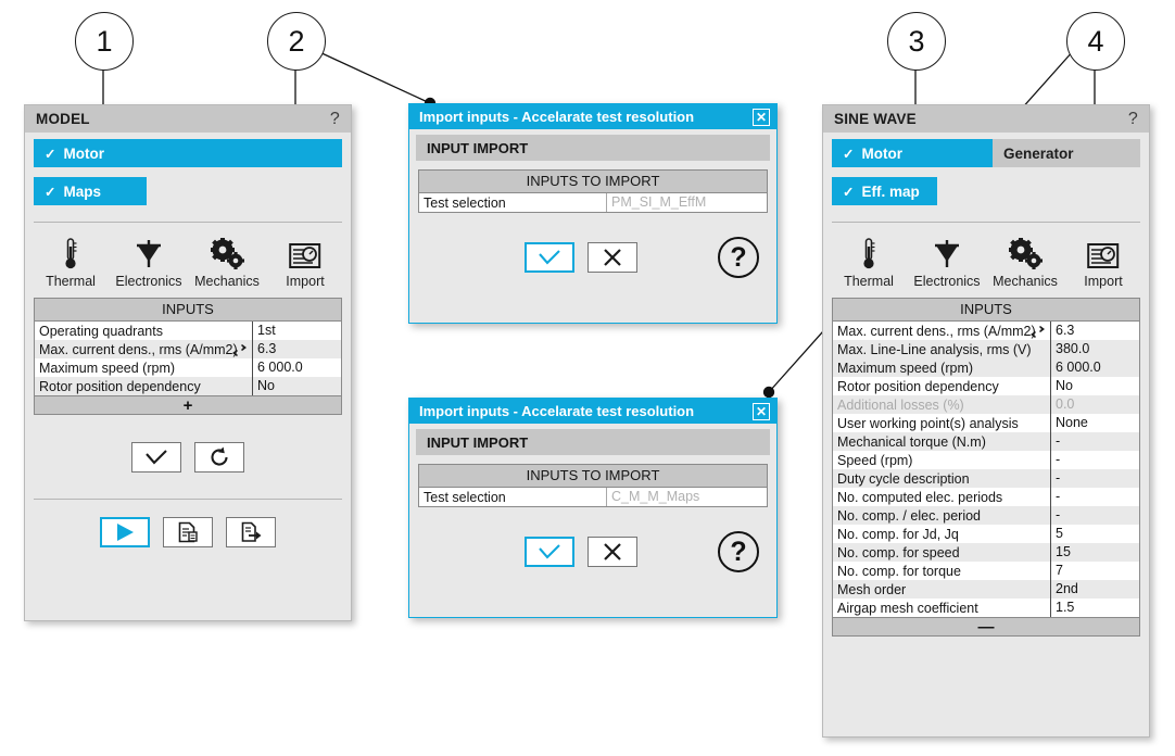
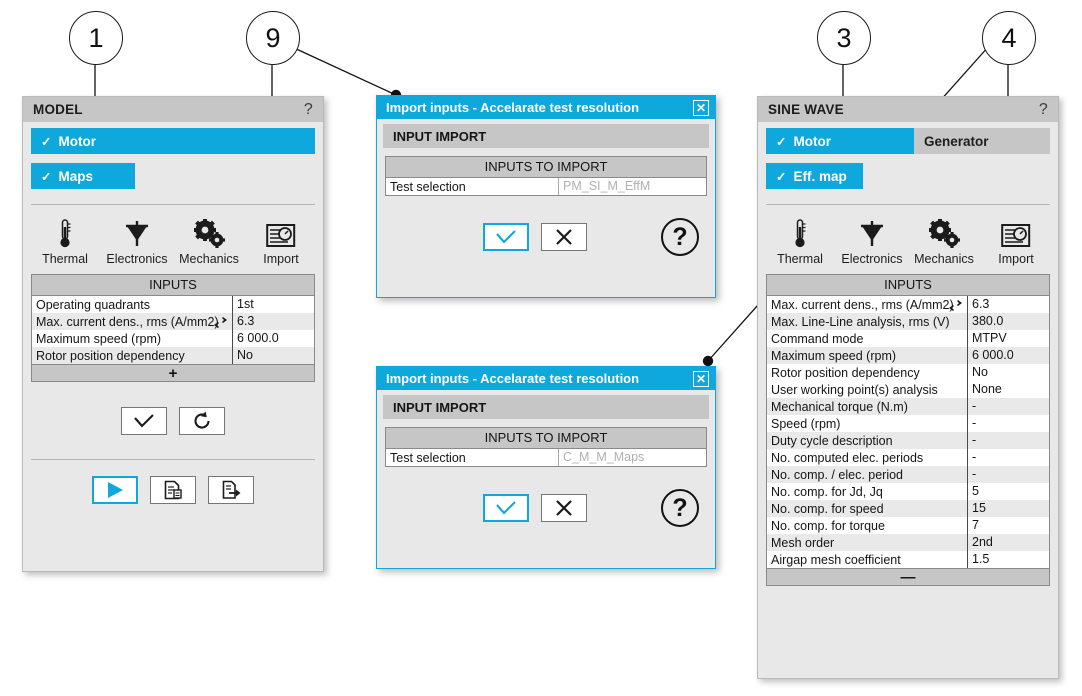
  1
- 2
+ 9
  3
  4
  MODEL
  ?
  ✓
  Motor
  ✓
  Maps
  Thermal
  Electronics
  Mechanics
  Import
  INPUTS
  Operating quadrants
  1st
  Max. current dens., rms (A/mm2)
  6.3
  Maximum speed (rpm)
  6 000.0
  Rotor position dependency
  No
  +
  Import inputs - Accelarate test resolution
  ✕
  INPUT IMPORT
  INPUTS TO IMPORT
  Test selection
  PM_SI_M_EffM
  ?
  Import inputs - Accelarate test resolution
  ✕
  INPUT IMPORT
  INPUTS TO IMPORT
  Test selection
  C_M_M_Maps
  ?
  SINE WAVE
  ?
  ✓
  Motor
  Generator
  ✓
  Eff. map
  Thermal
  Electronics
  Mechanics
  Import
  INPUTS
  Max. current dens., rms (A/mm2)
  6.3
  Max. Line-Line analysis, rms (V)
  380.0
+ Command mode
+ MTPV
  Maximum speed (rpm)
  6 000.0
  Rotor position dependency
  No
- Additional losses (%)
- 0.0
  User working point(s) analysis
  None
  Mechanical torque (N.m)
  -
  Speed (rpm)
  -
  Duty cycle description
  -
  No. computed elec. periods
  -
  No. comp. / elec. period
  -
  No. comp. for Jd, Jq
  5
  No. comp. for speed
  15
  No. comp. for torque
  7
  Mesh order
  2nd
  Airgap mesh coefficient
  1.5
  —
